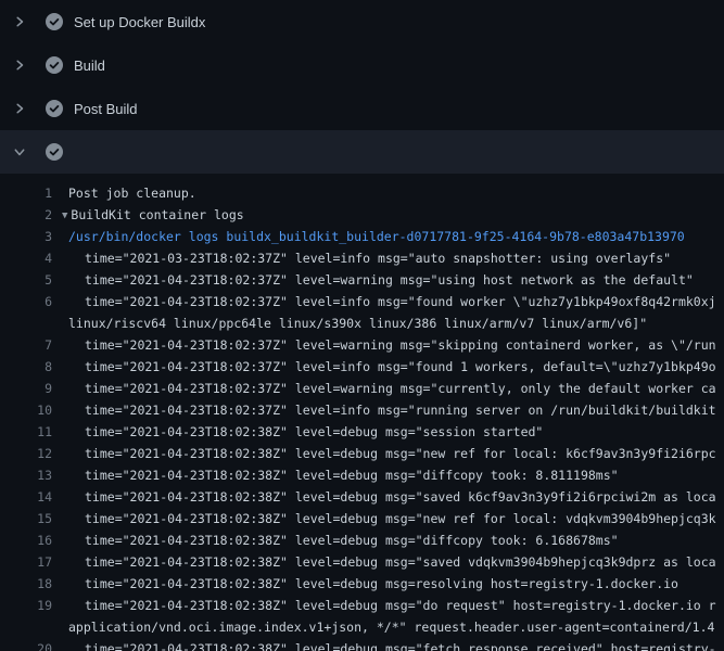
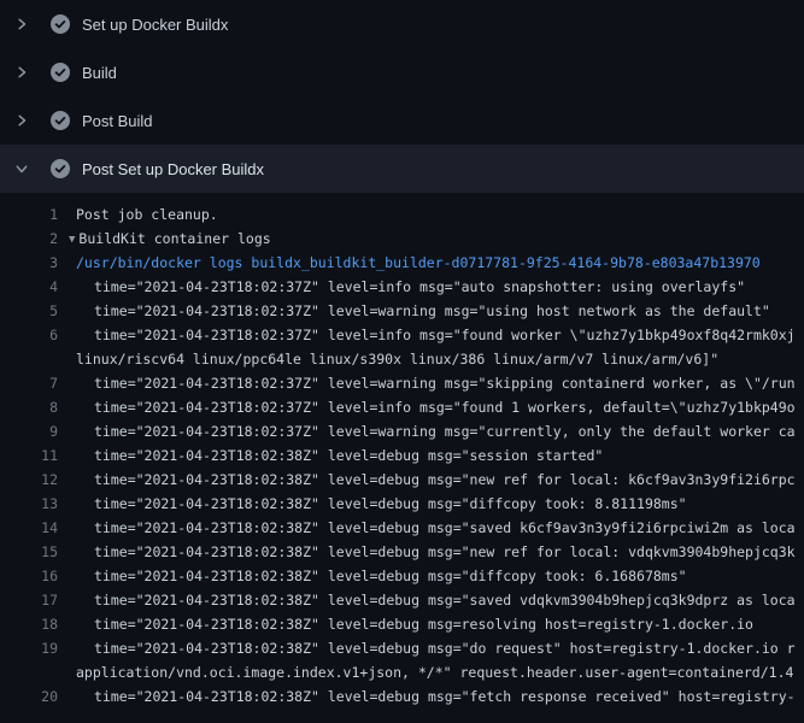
  Set up Docker Buildx
  Build
  Post Build
+ Post Set up Docker Buildx
  1
  Post job cleanup.
  2
  ▼ BuildKit container logs
  3
  /usr/bin/docker logs buildx_buildkit_builder-d0717781-9f25-4164-9b78-e803a47b13970
  4
- time="2021-03-23T18:02:37Z" level=info msg="auto snapshotter: using overlayfs"
+ time="2021-04-23T18:02:37Z" level=info msg="auto snapshotter: using overlayfs"
  5
  time="2021-04-23T18:02:37Z" level=warning msg="using host network as the default"
  6
  time="2021-04-23T18:02:37Z" level=info msg="found worker \"uzhz7y1bkp49oxf8q42rmk0xj
  linux/riscv64 linux/ppc64le linux/s390x linux/386 linux/arm/v7 linux/arm/v6]"
  7
  time="2021-04-23T18:02:37Z" level=warning msg="skipping containerd worker, as \"/run
  8
  time="2021-04-23T18:02:37Z" level=info msg="found 1 workers, default=\"uzhz7y1bkp49o
  9
  time="2021-04-23T18:02:37Z" level=warning msg="currently, only the default worker ca
- 10
- time="2021-04-23T18:02:37Z" level=info msg="running server on /run/buildkit/buildkit
  11
  time="2021-04-23T18:02:38Z" level=debug msg="session started"
  12
  time="2021-04-23T18:02:38Z" level=debug msg="new ref for local: k6cf9av3n3y9fi2i6rpc
  13
  time="2021-04-23T18:02:38Z" level=debug msg="diffcopy took: 8.811198ms"
  14
  time="2021-04-23T18:02:38Z" level=debug msg="saved k6cf9av3n3y9fi2i6rpciwi2m as loca
  15
  time="2021-04-23T18:02:38Z" level=debug msg="new ref for local: vdqkvm3904b9hepjcq3k
  16
  time="2021-04-23T18:02:38Z" level=debug msg="diffcopy took: 6.168678ms"
  17
  time="2021-04-23T18:02:38Z" level=debug msg="saved vdqkvm3904b9hepjcq3k9dprz as loca
  18
  time="2021-04-23T18:02:38Z" level=debug msg=resolving host=registry-1.docker.io
  19
  time="2021-04-23T18:02:38Z" level=debug msg="do request" host=registry-1.docker.io r
  application/vnd.oci.image.index.v1+json, */*" request.header.user-agent=containerd/1.4
  20
  time="2021-04-23T18:02:38Z" level=debug msg="fetch response received" host=registry-
